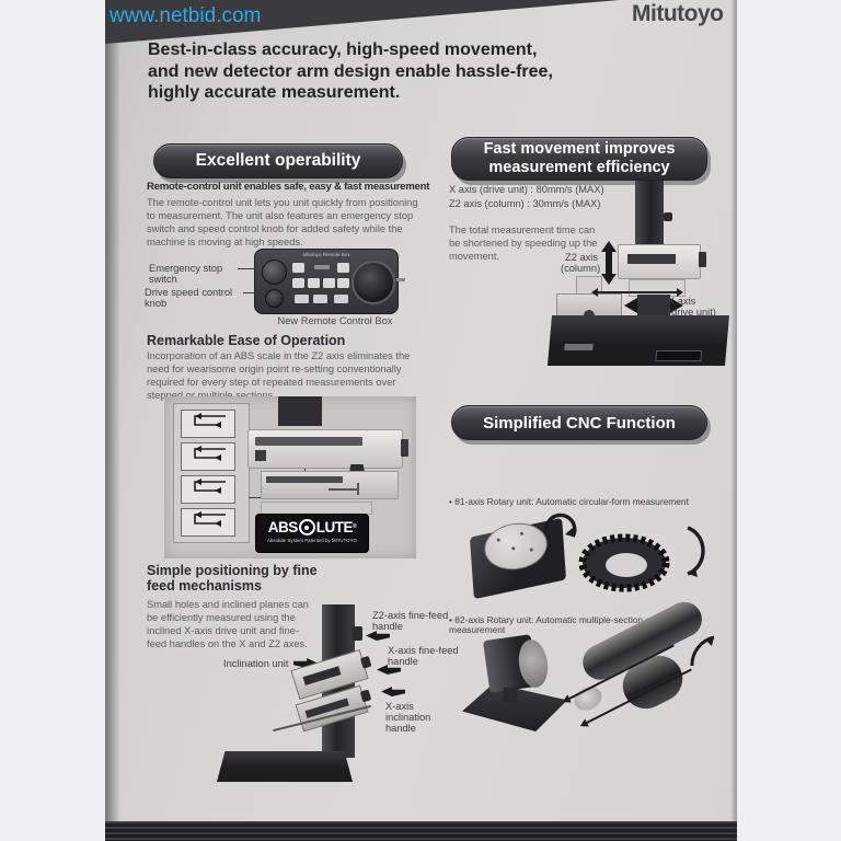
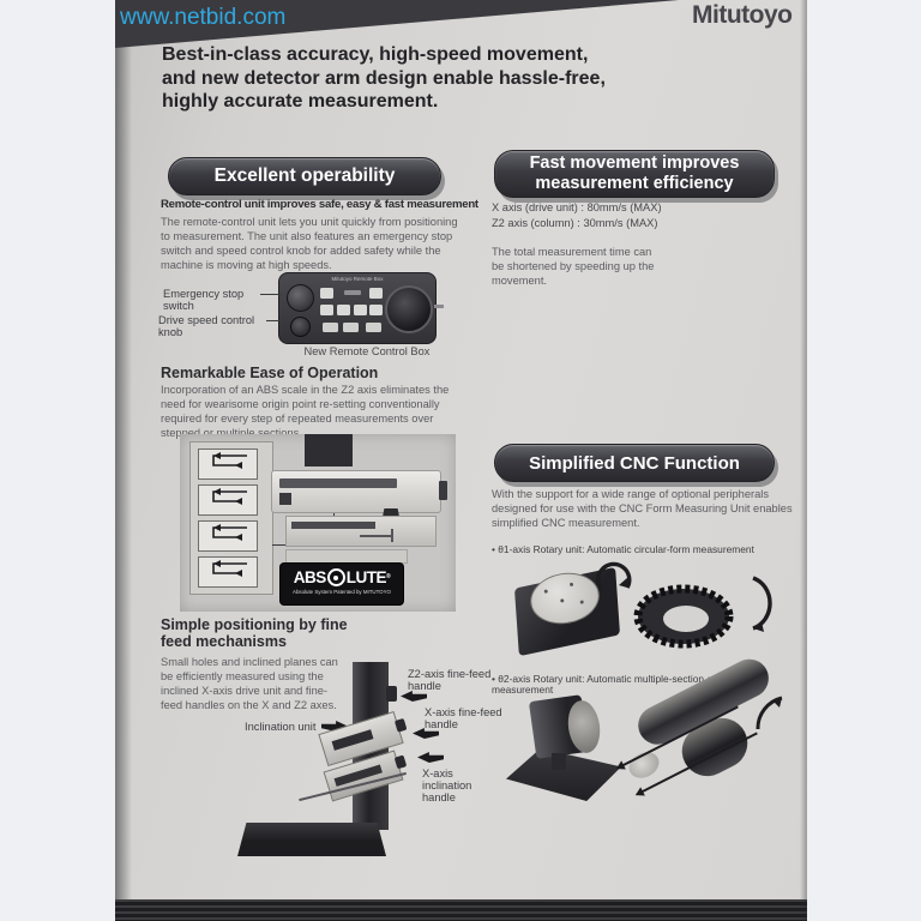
  www.netbid.com
  Mitutoyo
  Best-in-class accuracy, high-speed movement,
  and new detector arm design enable hassle-free,
  highly accurate measurement.
  Excellent operability
- Remote-control unit enables safe, easy & fast measurement
+ Remote-control unit improves safe, easy & fast measurement
  The remote-control unit lets you unit quickly from positioning to measurement. The unit also features an emergency stop switch and speed control knob for added safety while the machine is moving at high speeds.
  Emergency stop switch
  Drive speed control knob
  New Remote Control Box
  Remarkable Ease of Operation
  Incorporation of an ABS scale in the Z2 axis eliminates the need for wearisome origin point re-setting conventionally required for every step of repeated measurements over step
  ABS
  LUTE
  Simple positioning by fine
  feed mechanisms
  Small holes and inclined planes can be efficiently measured using the inclined X-axis drive unit and fine-feed handles on the X and Z2 axes.
  Z2-axis fine-feed
  handle
  X-axis fine-feed
  handle
  Inclination unit
  X-axis
  inclination
  handle
  Fast movement improves
  measurement efficiency
  X axis (drive unit) : 80mm/s (MAX)
  Z2 axis (column) : 30mm/s (MAX)
  The total measurement time can be shortened by speeding up the movement.
- Z2 axis
- (column)
- X axis
- (drive unit)
  Simplified CNC Function
+ With the support for a wide range of optional peripherals designed for use with the CNC Form Measuring Unit enables simplified CNC measurement.
  • θ1-axis Rotary unit: Automatic circular-form measurement
  • θ2-axis Rotary unit: Automatic multiple-section measurement
